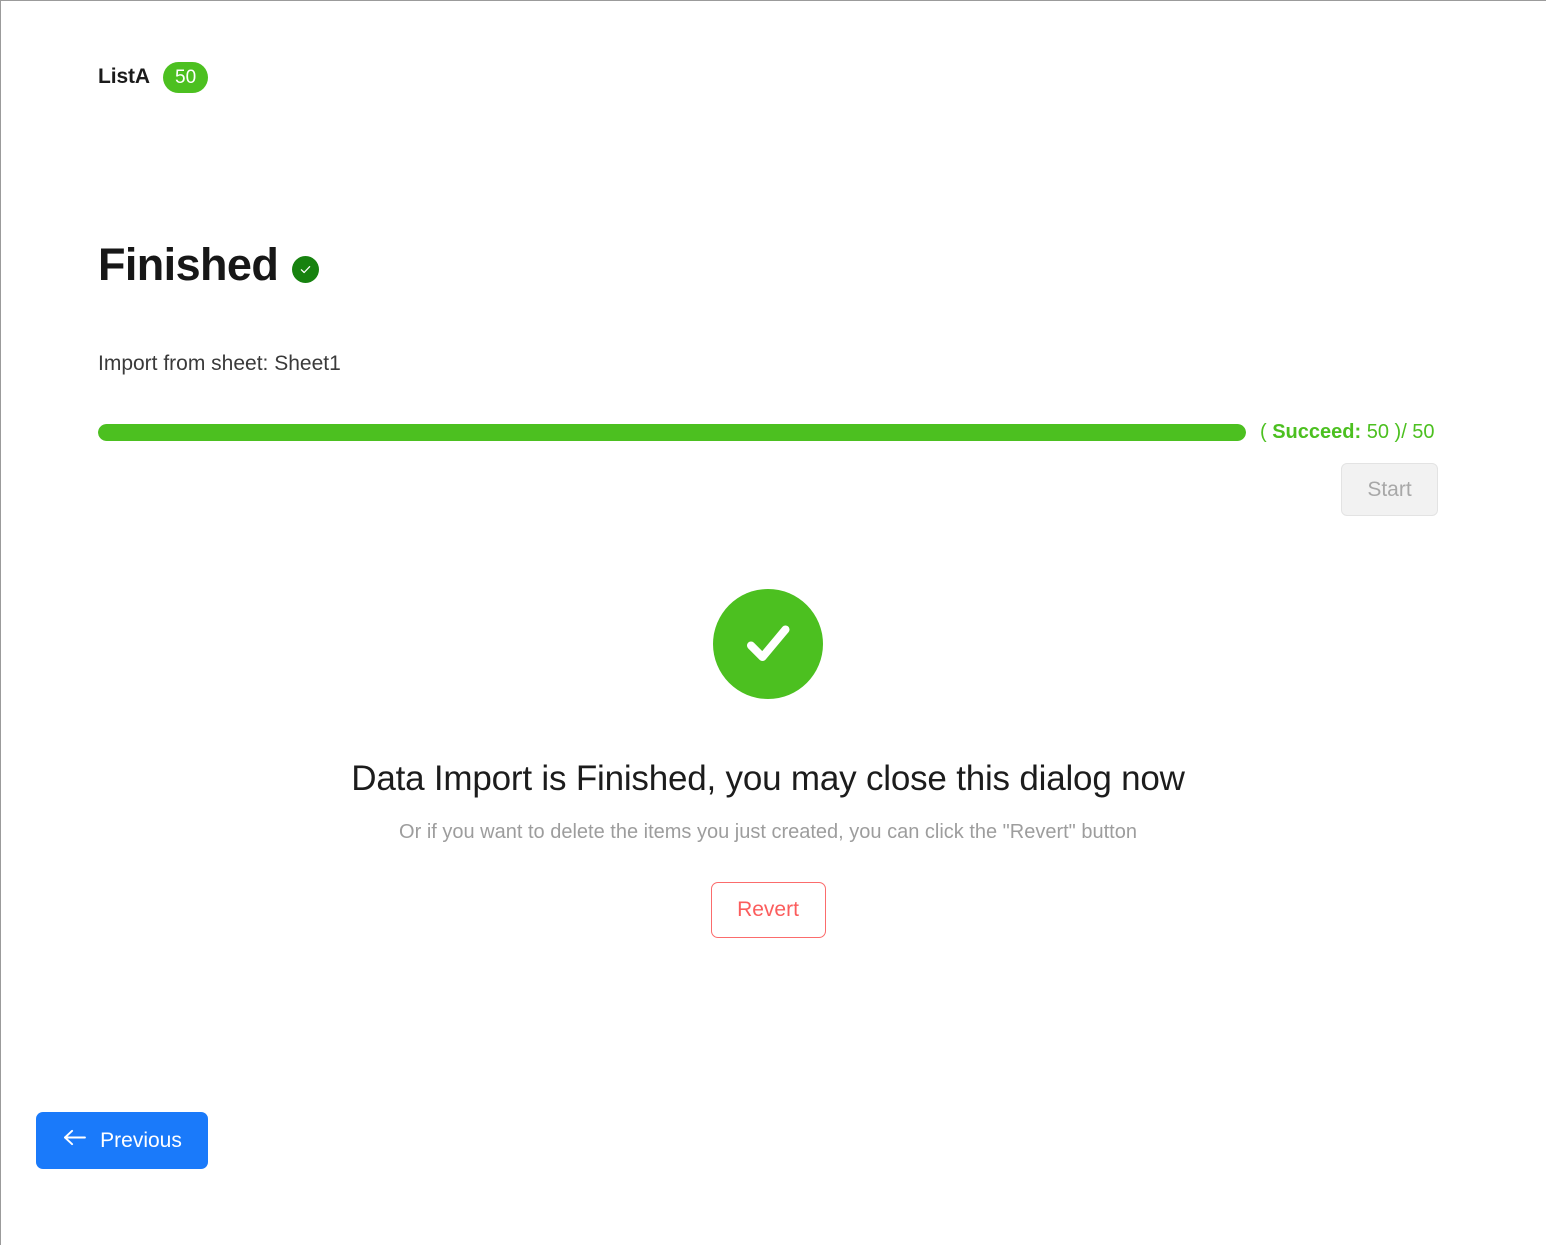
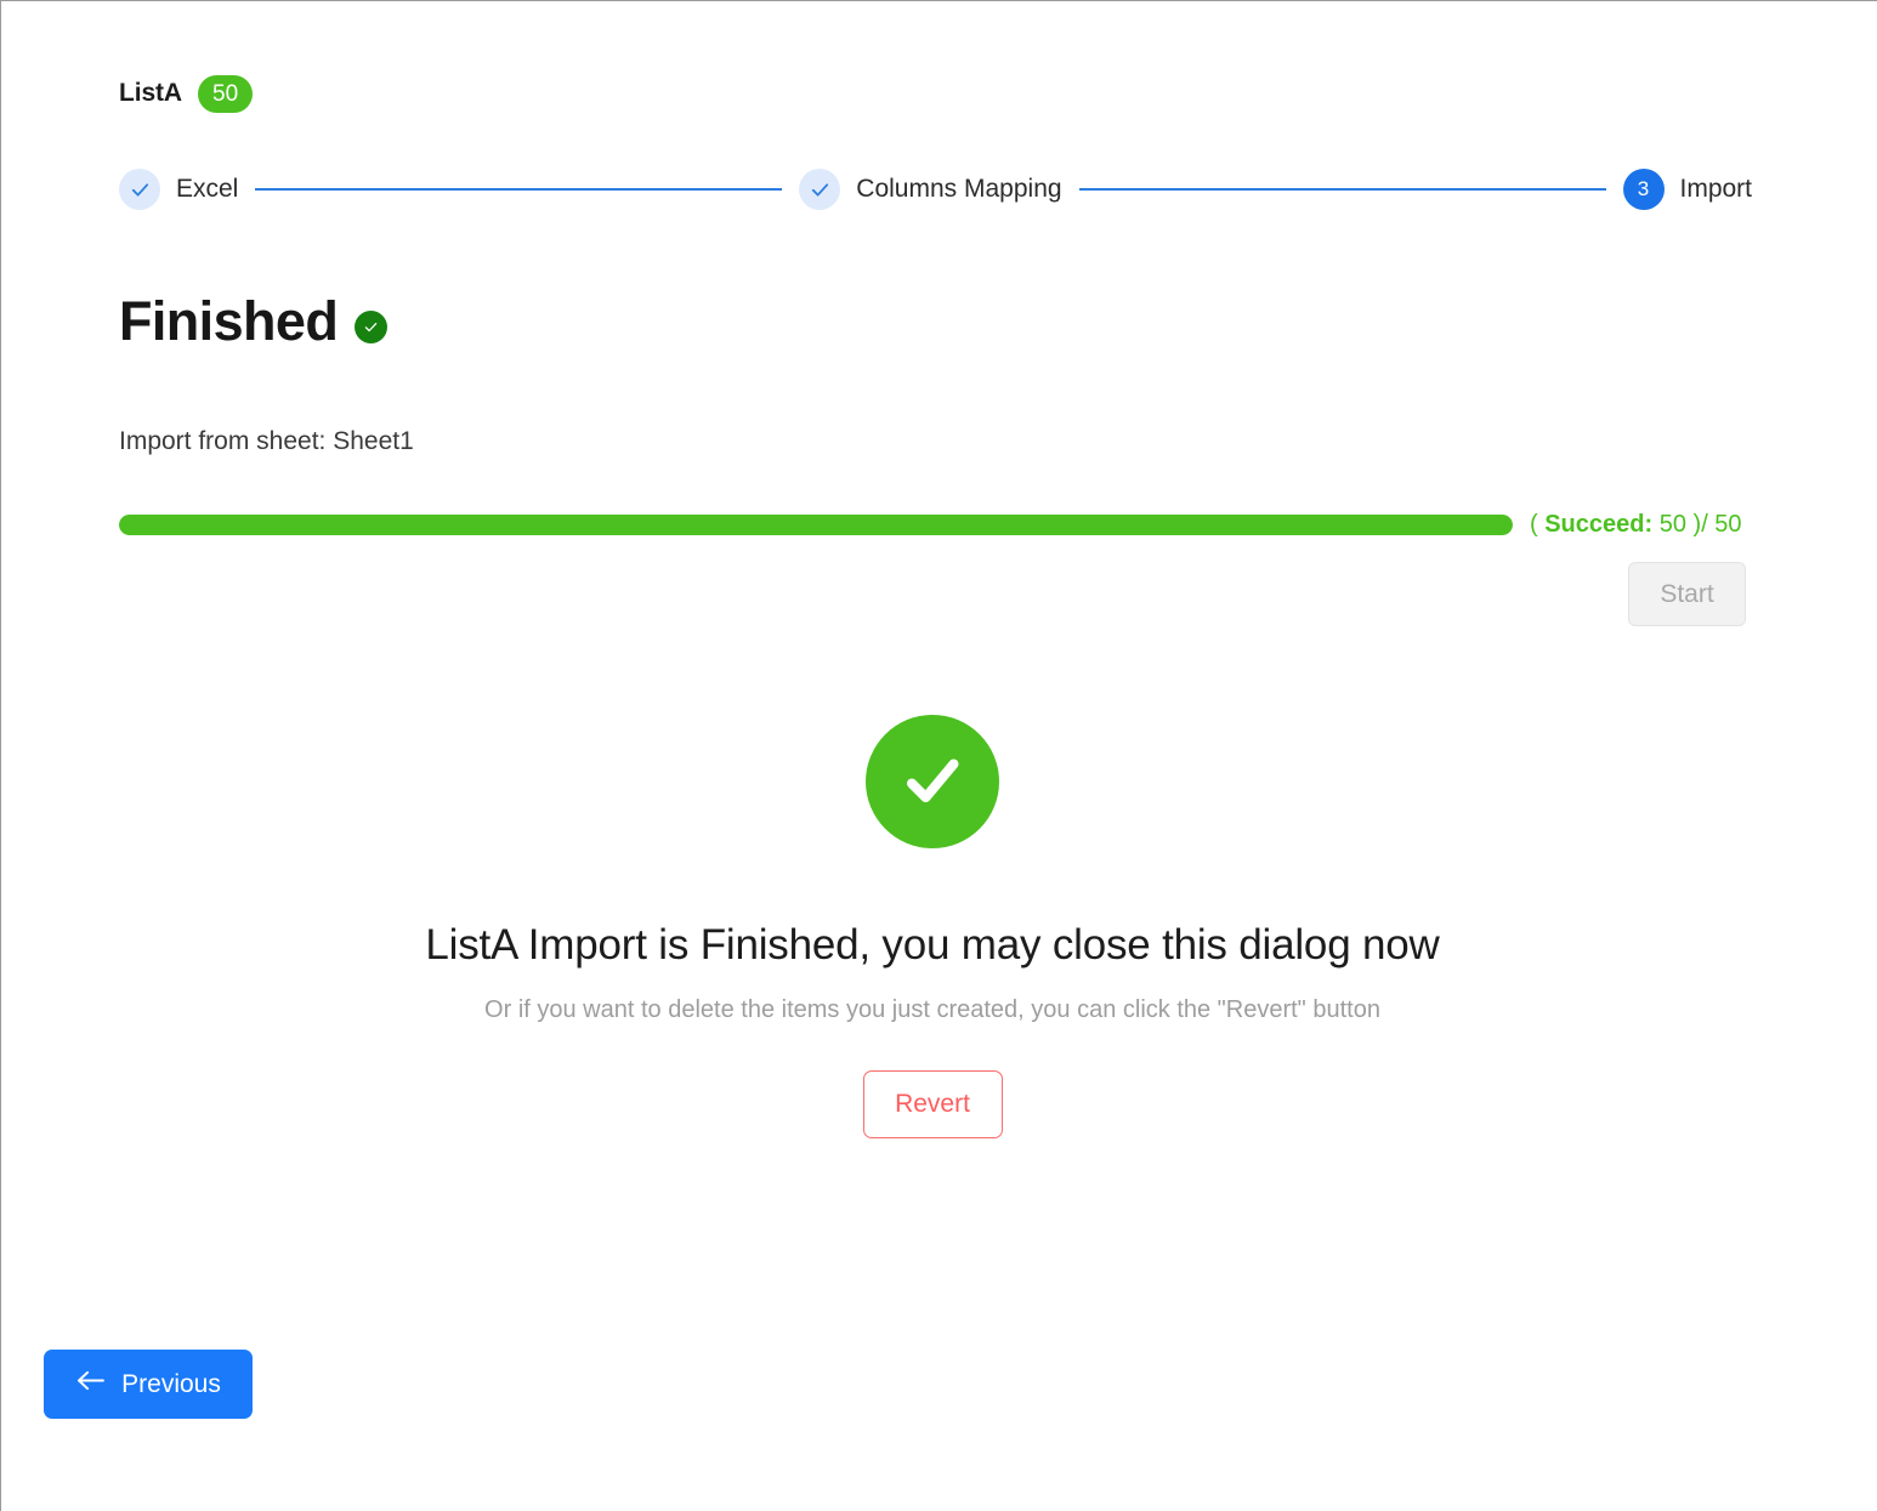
  ListA
  50
+ Excel
+ Columns Mapping
+ 3
+ Import
  Finished
  Import from sheet: Sheet1
  ( Succeed: 50 )/ 50
  Start
- Data Import is Finished, you may close this dialog now
+ ListA Import is Finished, you may close this dialog now
  Or if you want to delete the items you just created, you can click the "Revert" button
  Revert
  Previous
